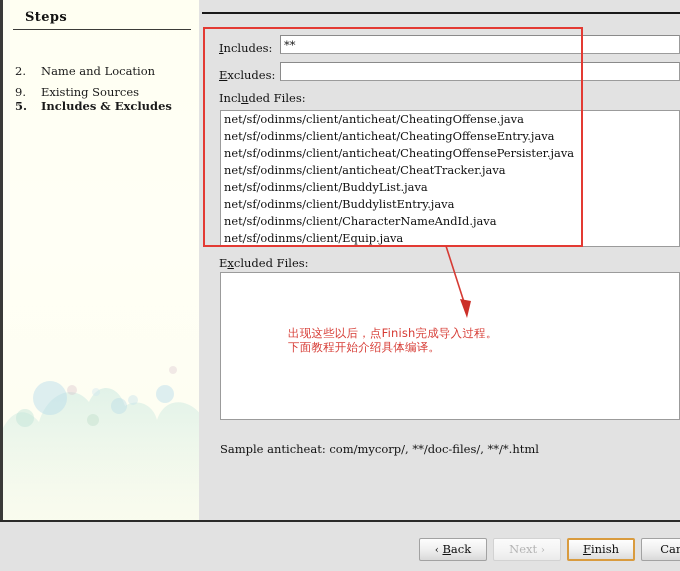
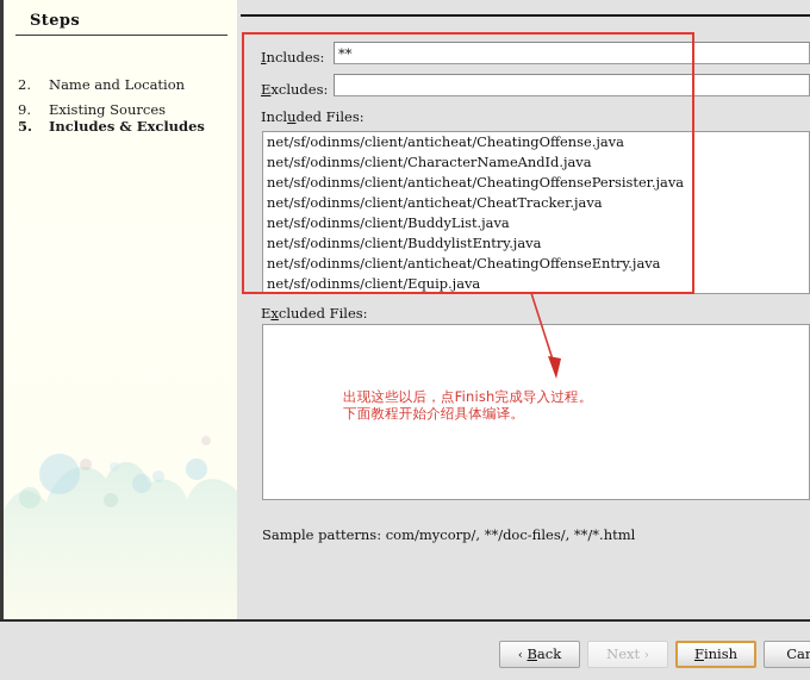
  Steps
  2. Name and Location
  9. Existing Sources
  5. Includes & Excludes
  Includes:
  **
  Excludes:
  Included Files:
  net/sf/odinms/client/anticheat/CheatingOffense.java
- net/sf/odinms/client/anticheat/CheatingOffenseEntry.java
+ net/sf/odinms/client/CharacterNameAndId.java
  net/sf/odinms/client/anticheat/CheatingOffensePersister.java
  net/sf/odinms/client/anticheat/CheatTracker.java
  net/sf/odinms/client/BuddyList.java
  net/sf/odinms/client/BuddylistEntry.java
- net/sf/odinms/client/CharacterNameAndId.java
+ net/sf/odinms/client/anticheat/CheatingOffenseEntry.java
  net/sf/odinms/client/Equip.java
  Excluded Files:
- Sample anticheat: com/mycorp/, **/doc-files/, **/*.html
+ Sample patterns: com/mycorp/, **/doc-files/, **/*.html
  出现这些以后，点Finish完成导入过程。
  下面教程开始介绍具体编译。
  ‹ Back
  Next ›
  Finish
